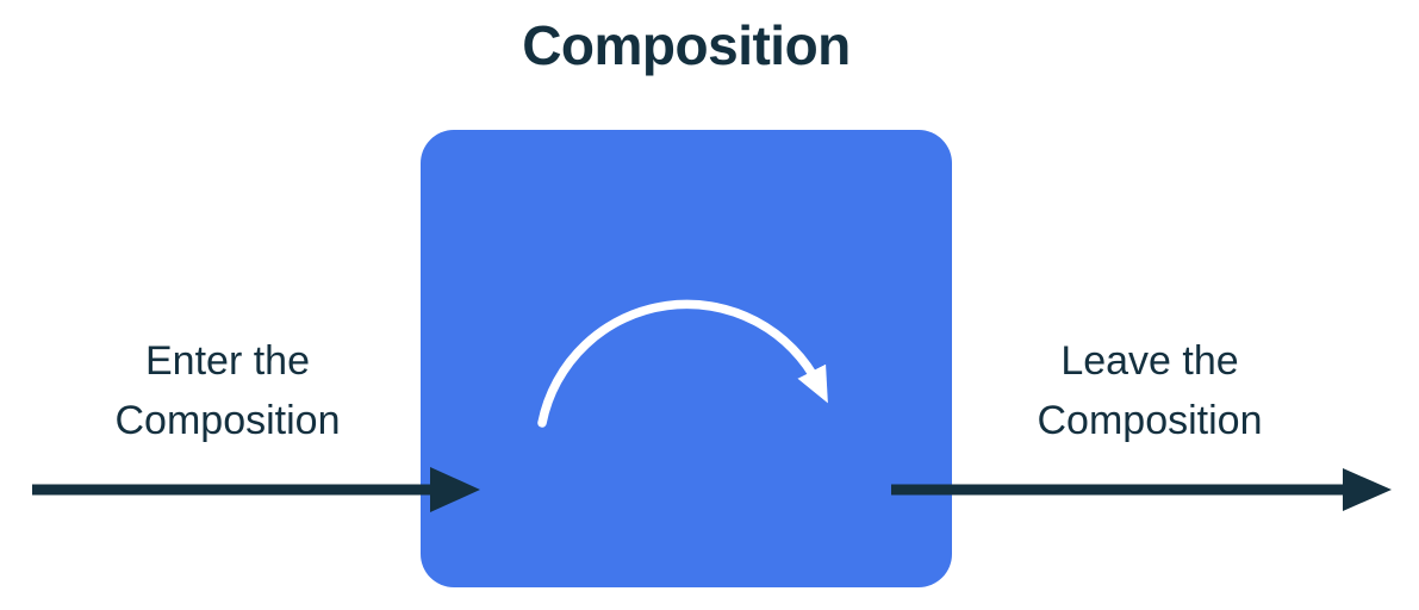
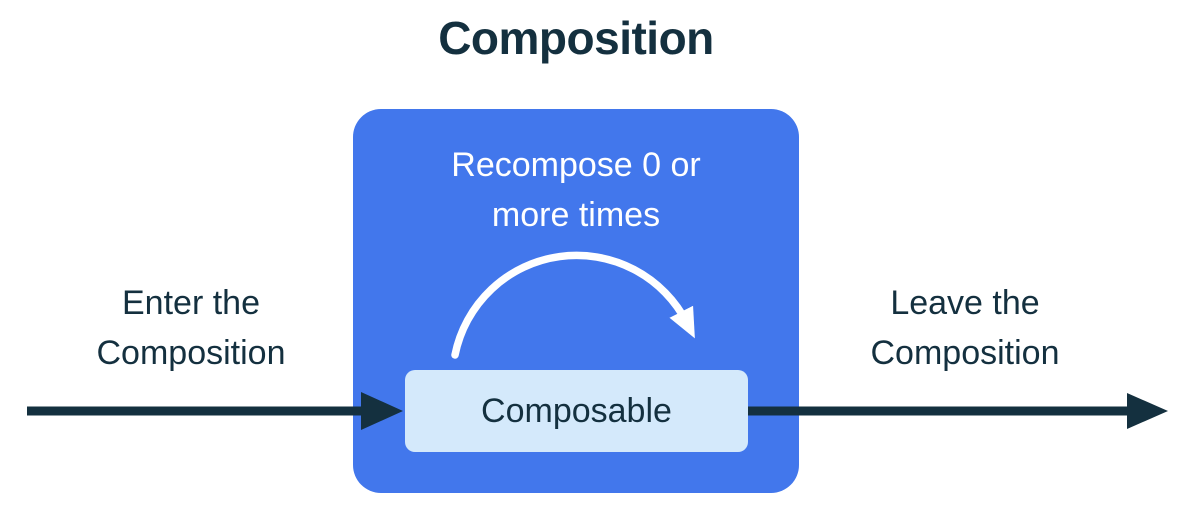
  Composition
+ Recompose 0 or
+ more times
+ Composable
  Enter the
  Composition
  Leave the
  Composition
